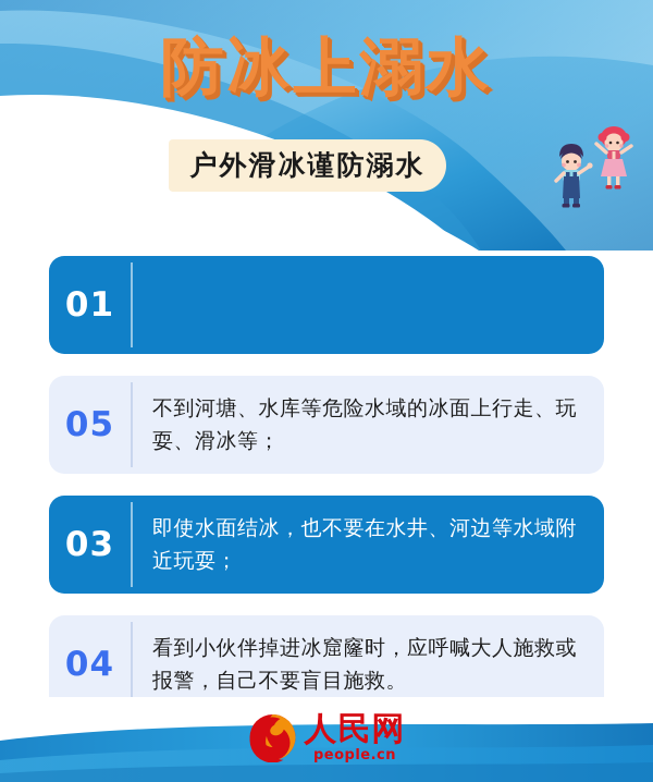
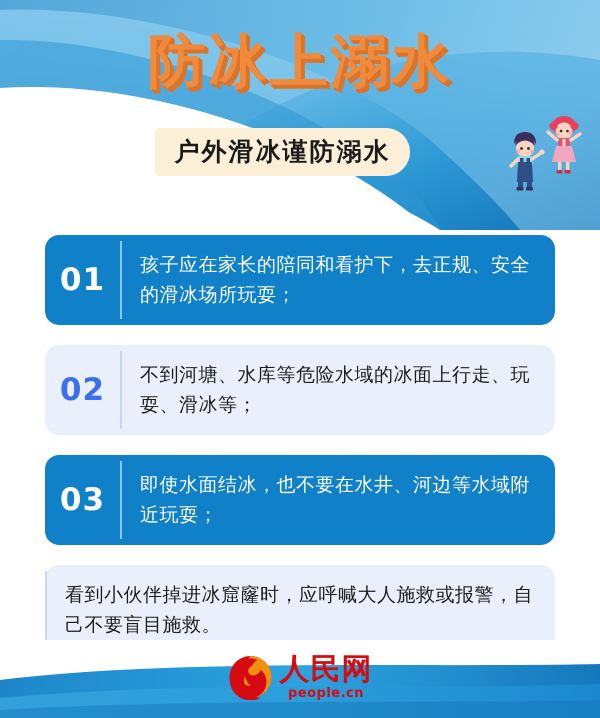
  防冰上溺水
  户外滑冰谨防溺水
  01
+ 孩子应在家长的陪同和看护下，去正规、安全的滑冰场所玩耍；
- 05
+ 02
  不到河塘、水库等危险水域的冰面上行走、玩耍、滑冰等；
  03
  即使水面结冰，也不要在水井、河边等水域附近玩耍；
- 04
  看到小伙伴掉进冰窟窿时，应呼喊大人施救或报警，自己不要盲目施救。
  人民网
  people.cn
